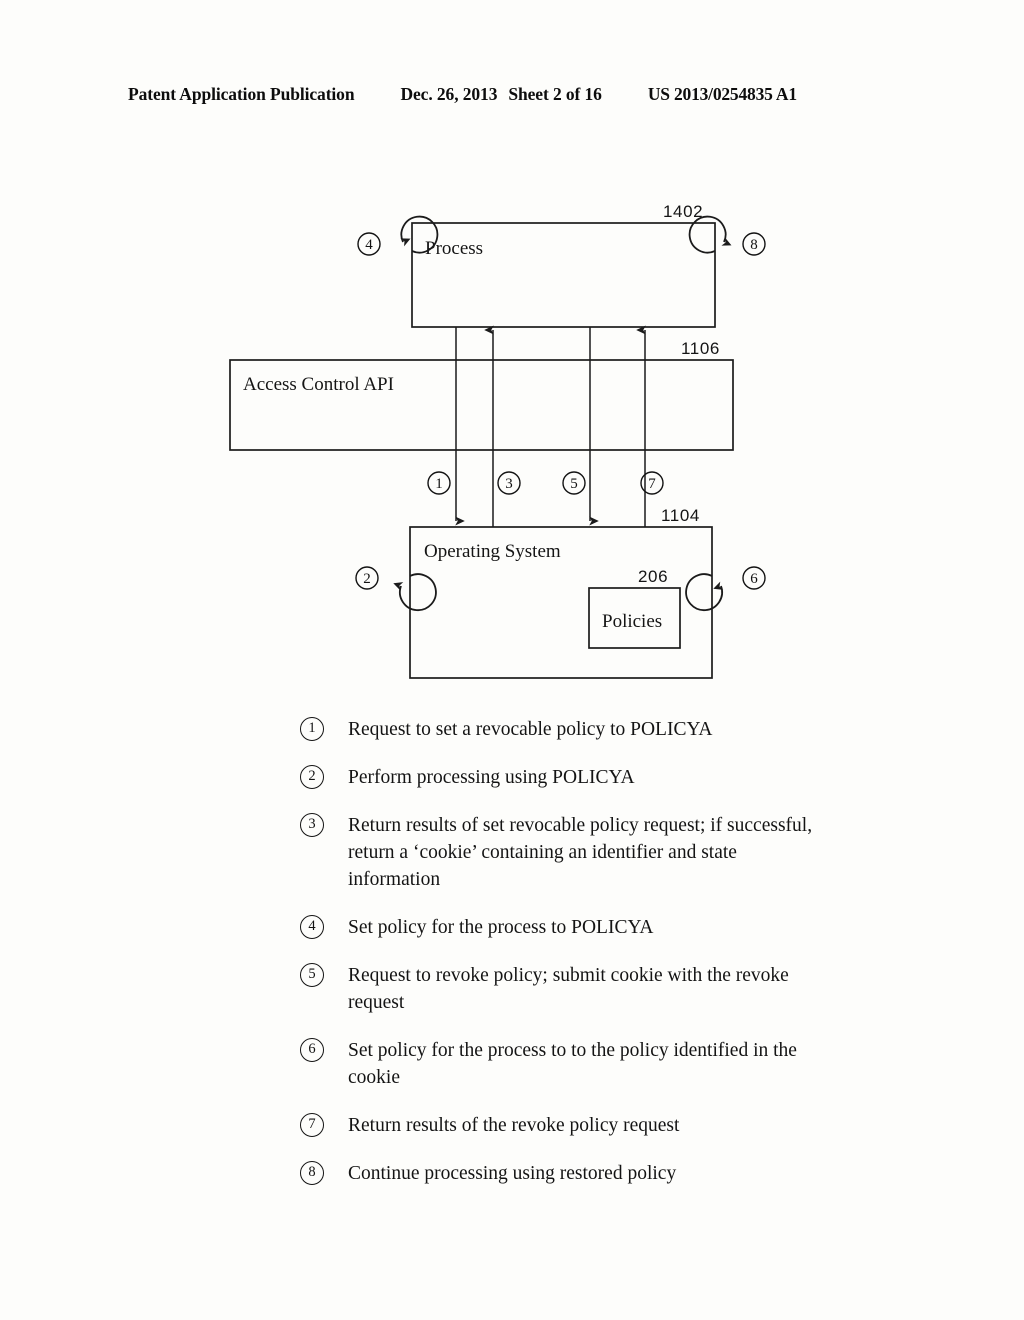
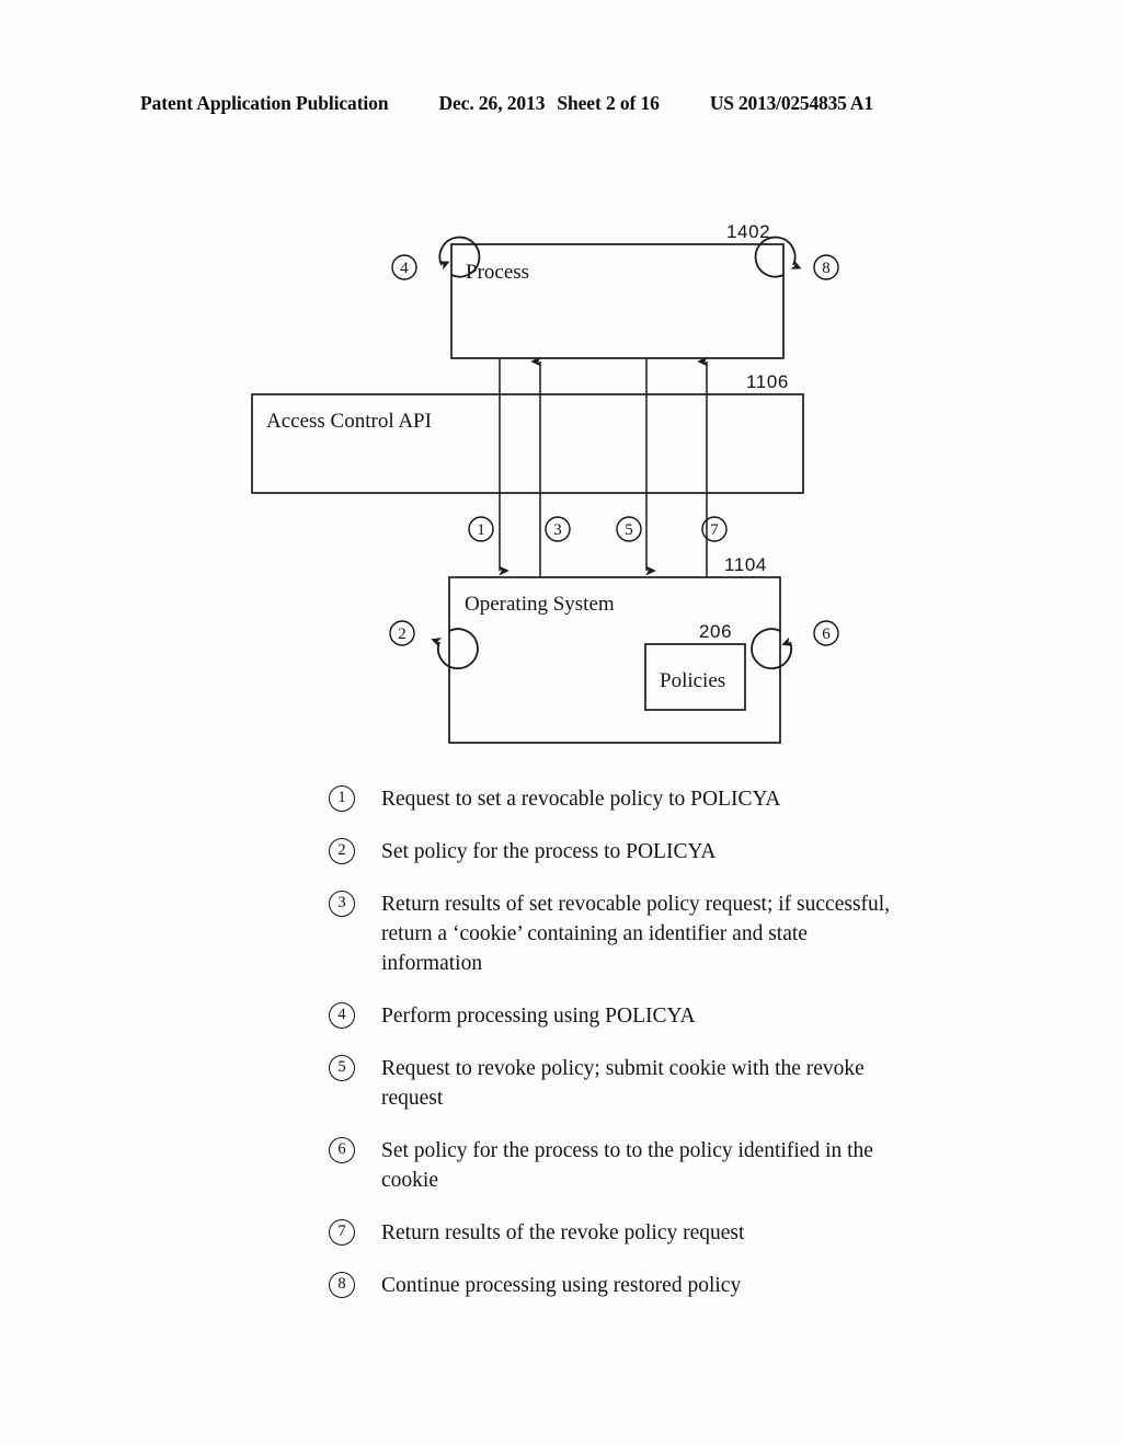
  Patent Application Publication
  Dec. 26, 2013
  Sheet 2 of 16
  US 2013/0254835 A1
  rocess
  1402
  Access Control API
  1106
  Operating System
  1104
  Policies
  206
  4
  8
  2
  6
  1
  3
  5
  7
  1
  Request to set a revocable policy to POLICYA
  2
- Perform processing using POLICYA
+ Set policy for the process to POLICYA
  3
  Return results of set revocable policy request; if successful, return a ‘cookie’ containing an identifier and state information
  4
- Set policy for the process to POLICYA
+ Perform processing using POLICYA
  5
  Request to revoke policy; submit cookie with the revoke request
  6
  Set policy for the process to to the policy identified in the cookie
  7
  Return results of the revoke policy request
  8
  Continue processing using restored policy
